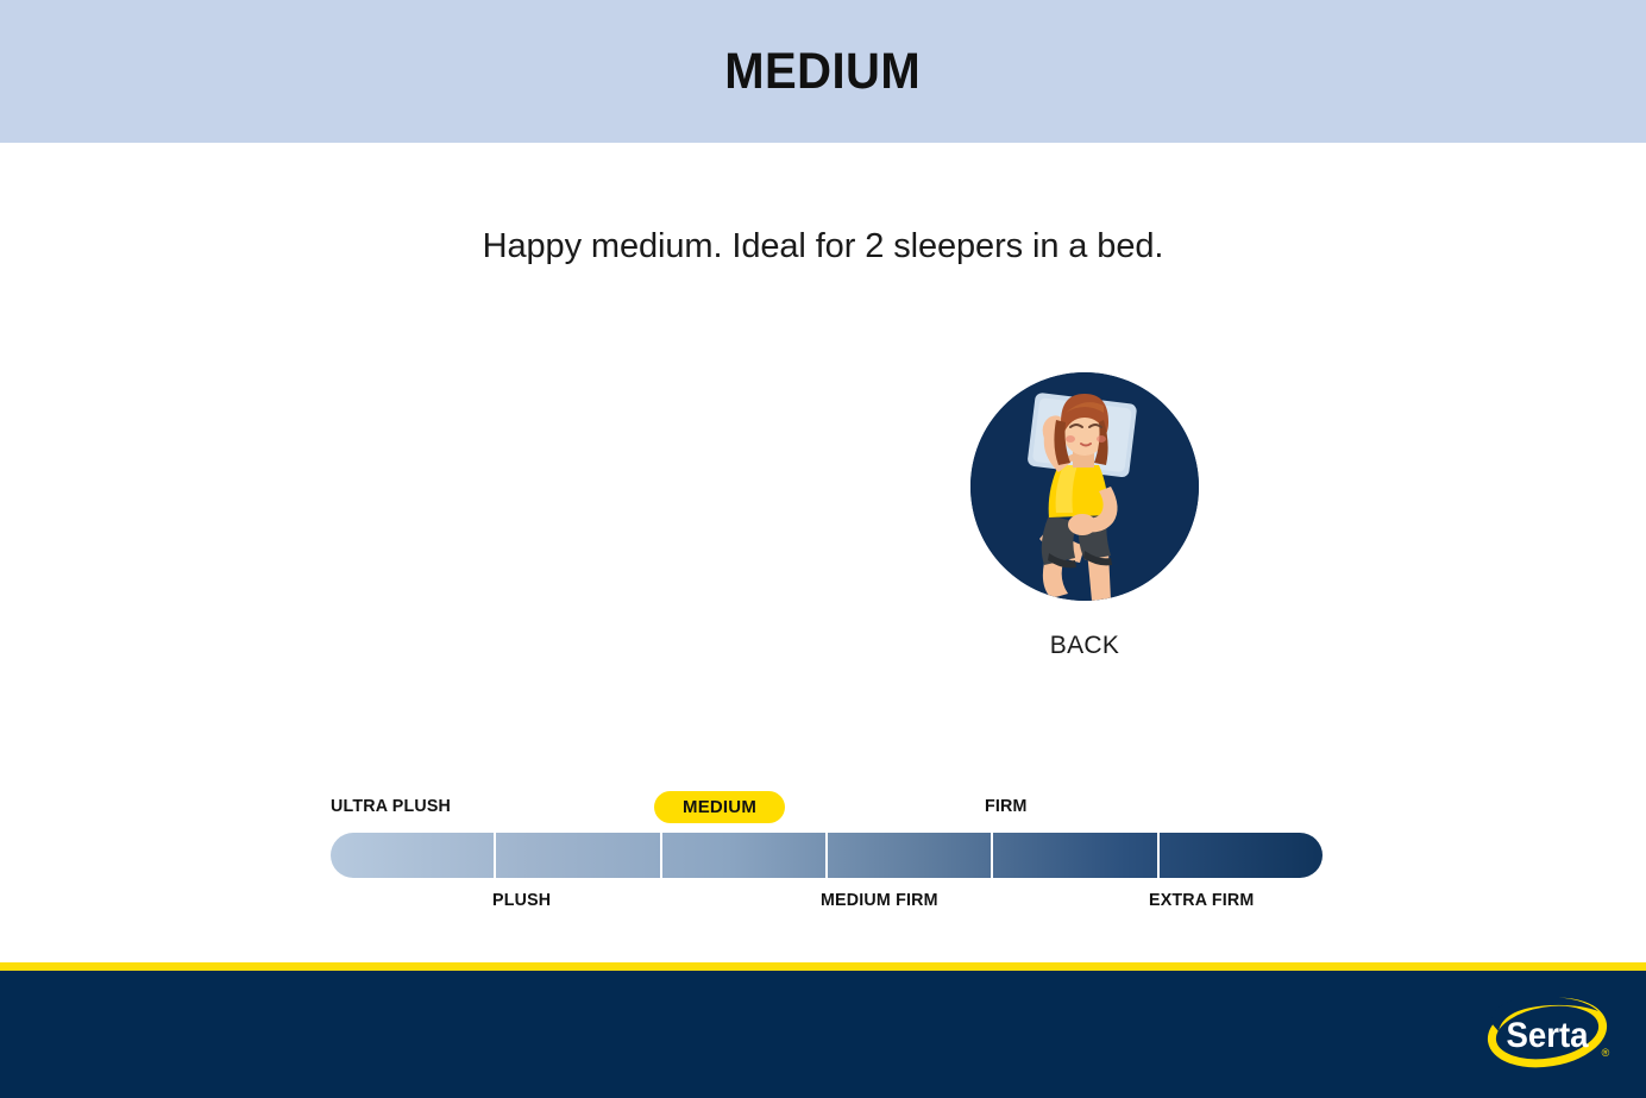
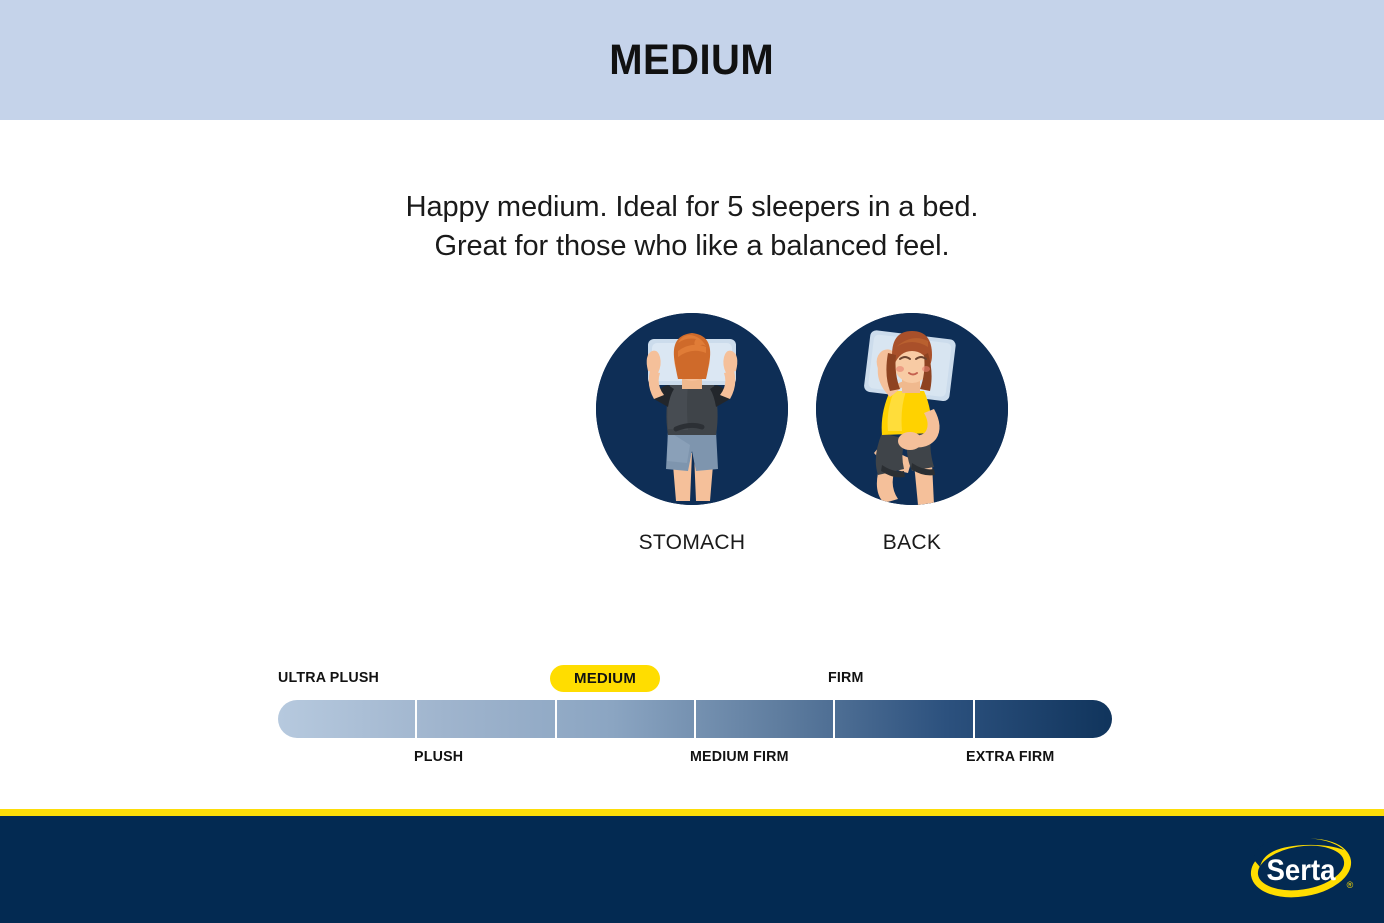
  MEDIUM
- Happy medium. Ideal for 2 sleepers in a bed.
+ Happy medium. Ideal for 5 sleepers in a bed.
+ Great for those who like a balanced feel.
+ STOMACH
  BACK
  ULTRA PLUSH
  MEDIUM
  FIRM
  PLUSH
  MEDIUM FIRM
  EXTRA FIRM
  Serta
  ®
